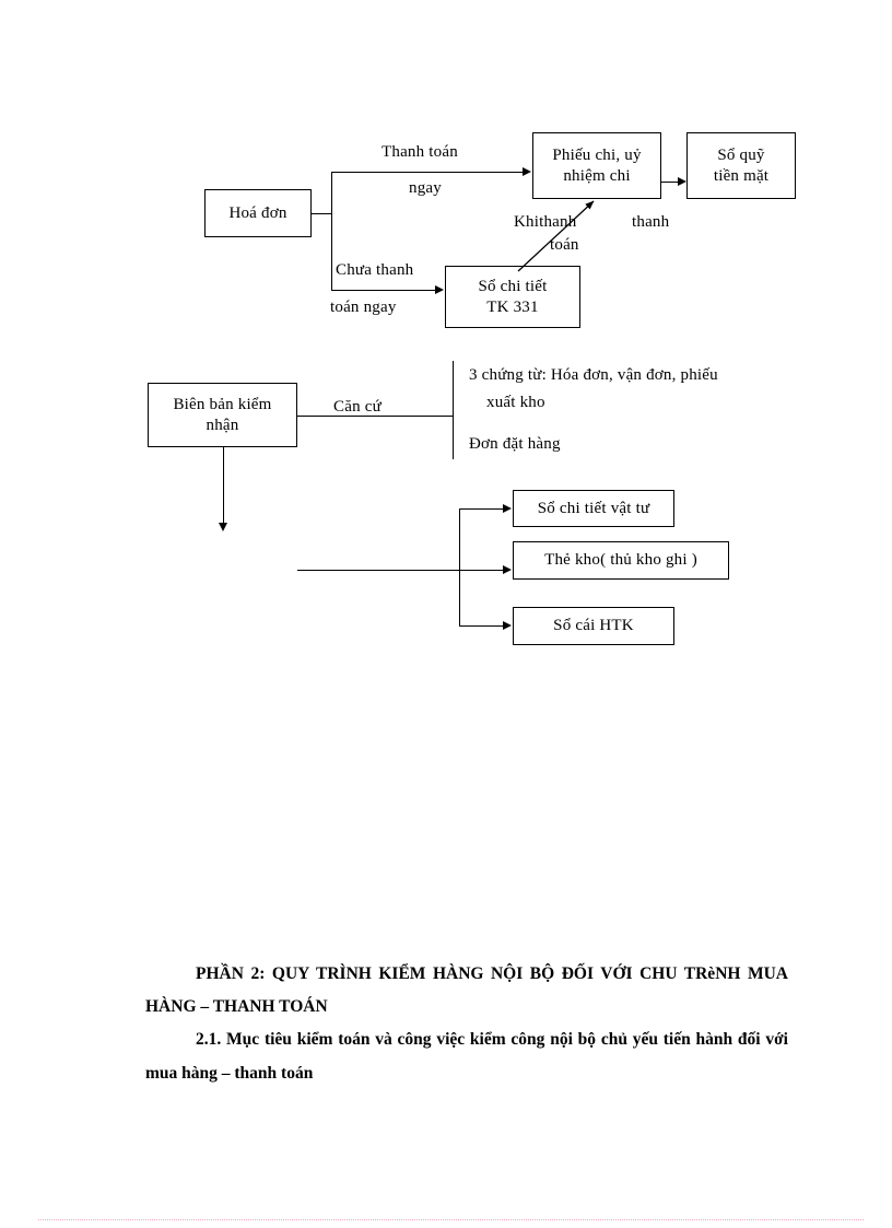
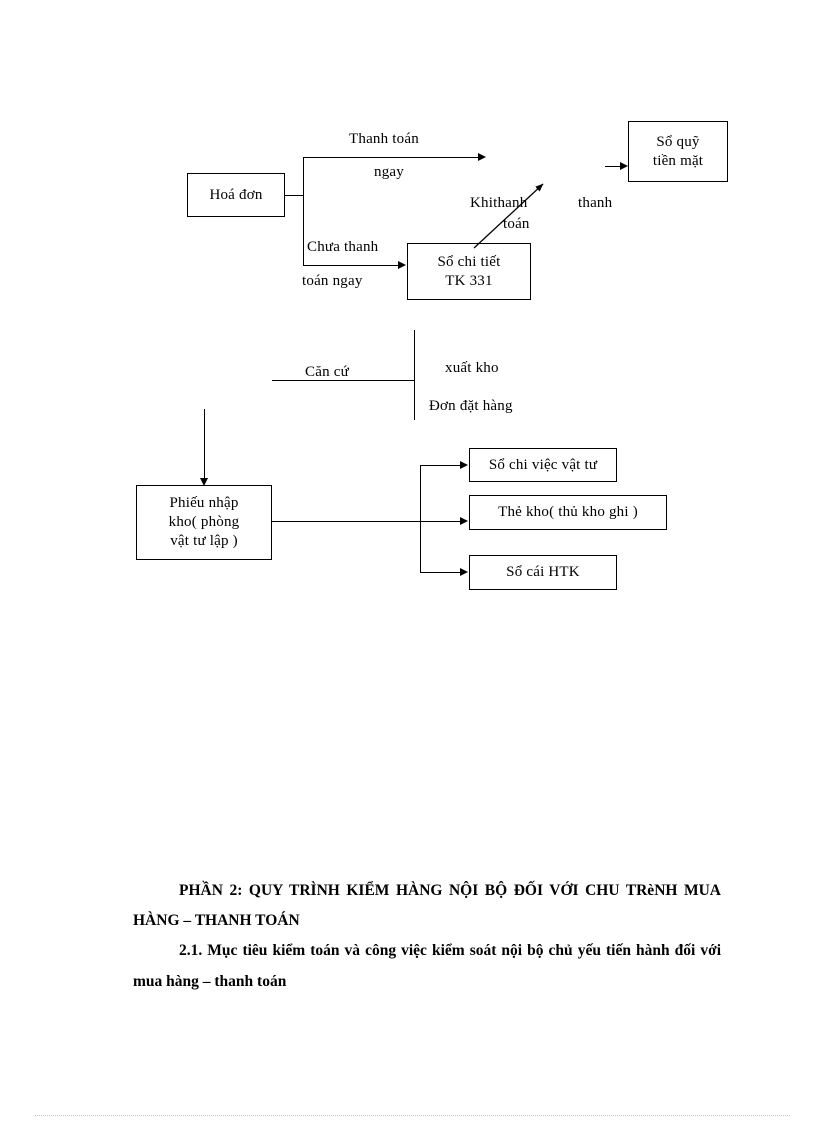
  Hoá đơn
- Phiếu chi, uỷ
- nhiệm chi
  Sổ quỹ
  tiền mặt
  Sổ chi tiết
  TK 331
  Thanh toán
  ngay
  Chưa thanh
  toán ngay
  Khithanh
  toán
  thanh
- Biên bản kiểm
- nhận
  Căn cứ
- 3 chứng từ: Hóa đơn, vận đơn, phiếu
  xuất kho
  Đơn đặt hàng
+ Phiếu nhập
+ kho( phòng
+ vật tư lập )
- Sổ chi tiết vật tư
+ Sổ chi việc vật tư
  Thẻ kho( thủ kho ghi )
  Sổ cái HTK
  PHẦN 2: QUY TRÌNH KIỂM HÀNG NỘI BỘ ĐỐI VỚI CHU TRèNH MUA HÀNG – THANH TOÁN
- 2.1. Mục tiêu kiểm toán và công việc kiểm công nội bộ chủ yếu tiến hành đối với mua hàng – thanh toán
+ 2.1. Mục tiêu kiểm toán và công việc kiểm soát nội bộ chủ yếu tiến hành đối với mua hàng – thanh toán
